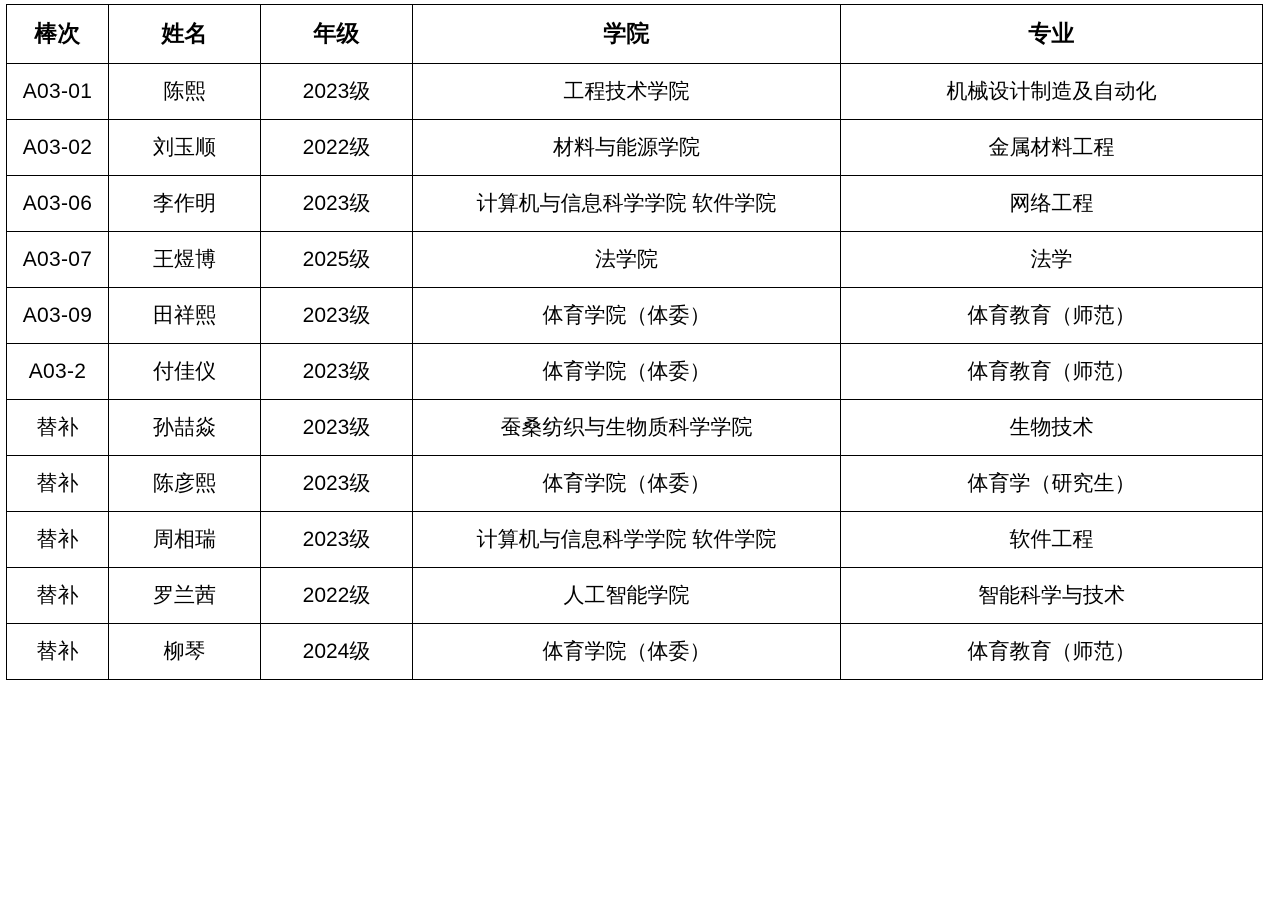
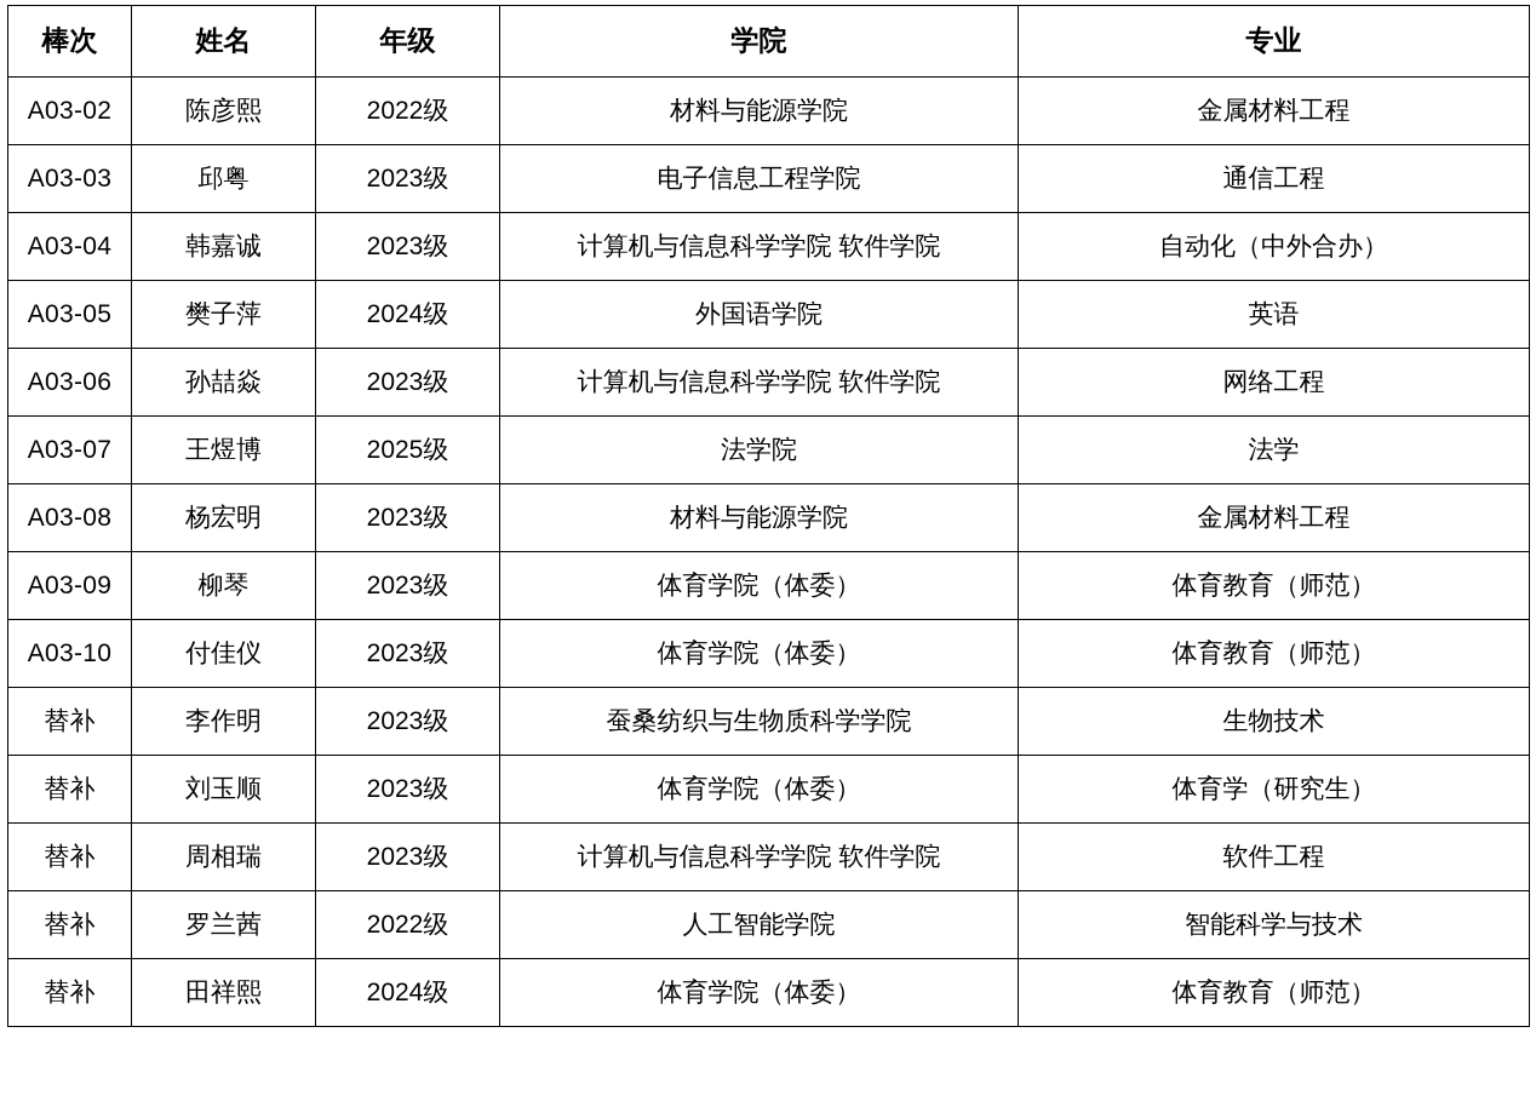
  棒次	姓名	年级	学院	专业
- A03-01	陈熙	2023级	工程技术学院	机械设计制造及自动化
- A03-02	刘玉顺	2022级	材料与能源学院	金属材料工程
+ A03-02	陈彦熙	2022级	材料与能源学院	金属材料工程
+ A03-03	邱粤	2023级	电子信息工程学院	通信工程
+ A03-04	韩嘉诚	2023级	计算机与信息科学学院 软件学院	自动化（中外合办）
+ A03-05	樊子萍	2024级	外国语学院	英语
- A03-06	李作明	2023级	计算机与信息科学学院 软件学院	网络工程
+ A03-06	孙喆焱	2023级	计算机与信息科学学院 软件学院	网络工程
  A03-07	王煜博	2025级	法学院	法学
+ A03-08	杨宏明	2023级	材料与能源学院	金属材料工程
- A03-09	田祥熙	2023级	体育学院（体委）	体育教育（师范）
+ A03-09	柳琴	2023级	体育学院（体委）	体育教育（师范）
- A03-2	付佳仪	2023级	体育学院（体委）	体育教育（师范）
+ A03-10	付佳仪	2023级	体育学院（体委）	体育教育（师范）
- 替补	孙喆焱	2023级	蚕桑纺织与生物质科学学院	生物技术
+ 替补	李作明	2023级	蚕桑纺织与生物质科学学院	生物技术
- 替补	陈彦熙	2023级	体育学院（体委）	体育学（研究生）
+ 替补	刘玉顺	2023级	体育学院（体委）	体育学（研究生）
  替补	周相瑞	2023级	计算机与信息科学学院 软件学院	软件工程
  替补	罗兰茜	2022级	人工智能学院	智能科学与技术
- 替补	柳琴	2024级	体育学院（体委）	体育教育（师范）
+ 替补	田祥熙	2024级	体育学院（体委）	体育教育（师范）
